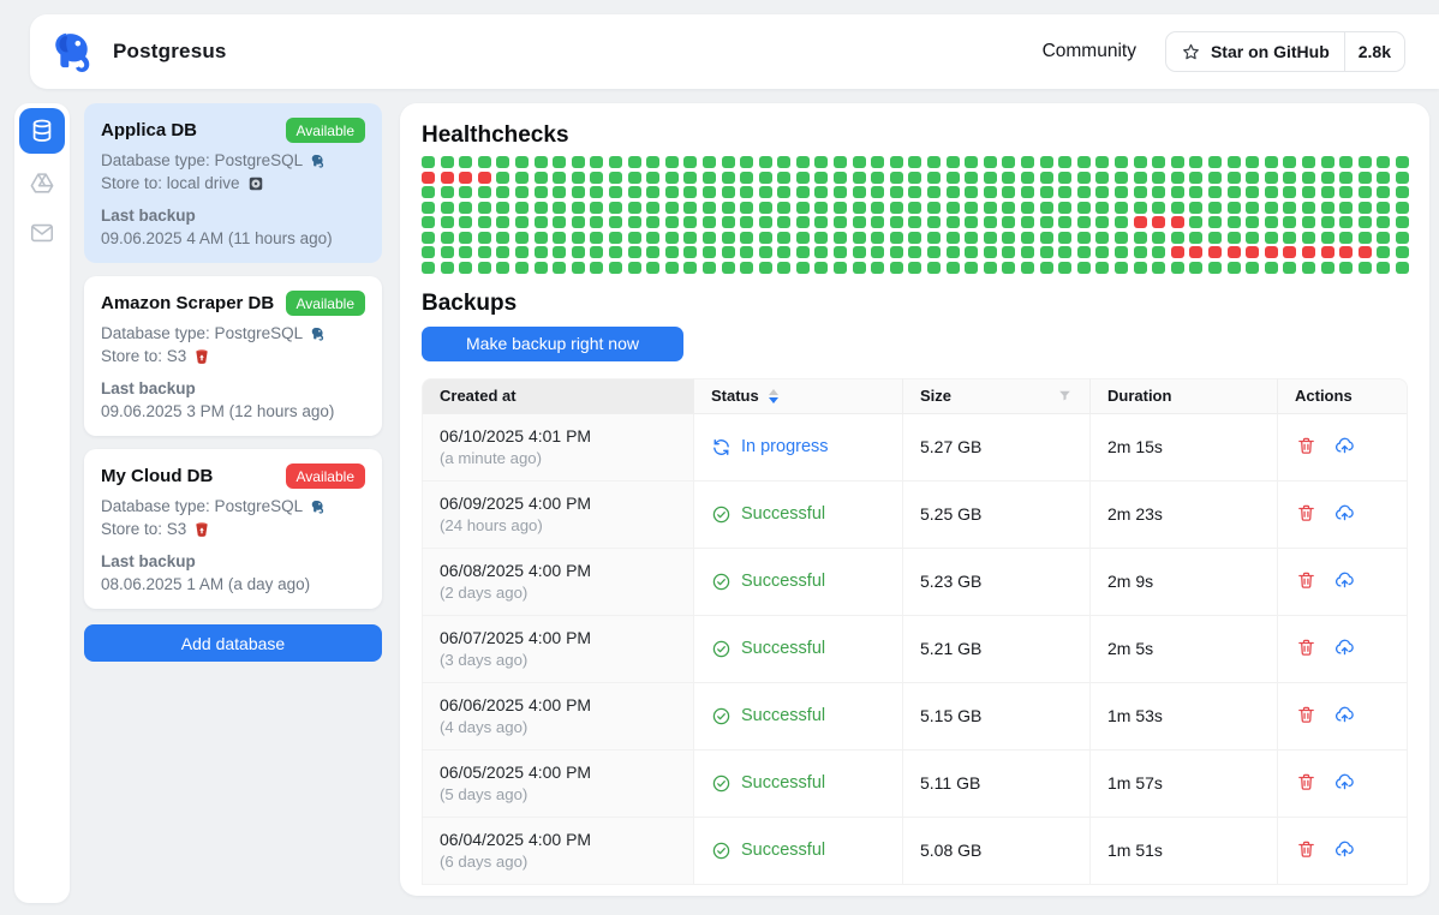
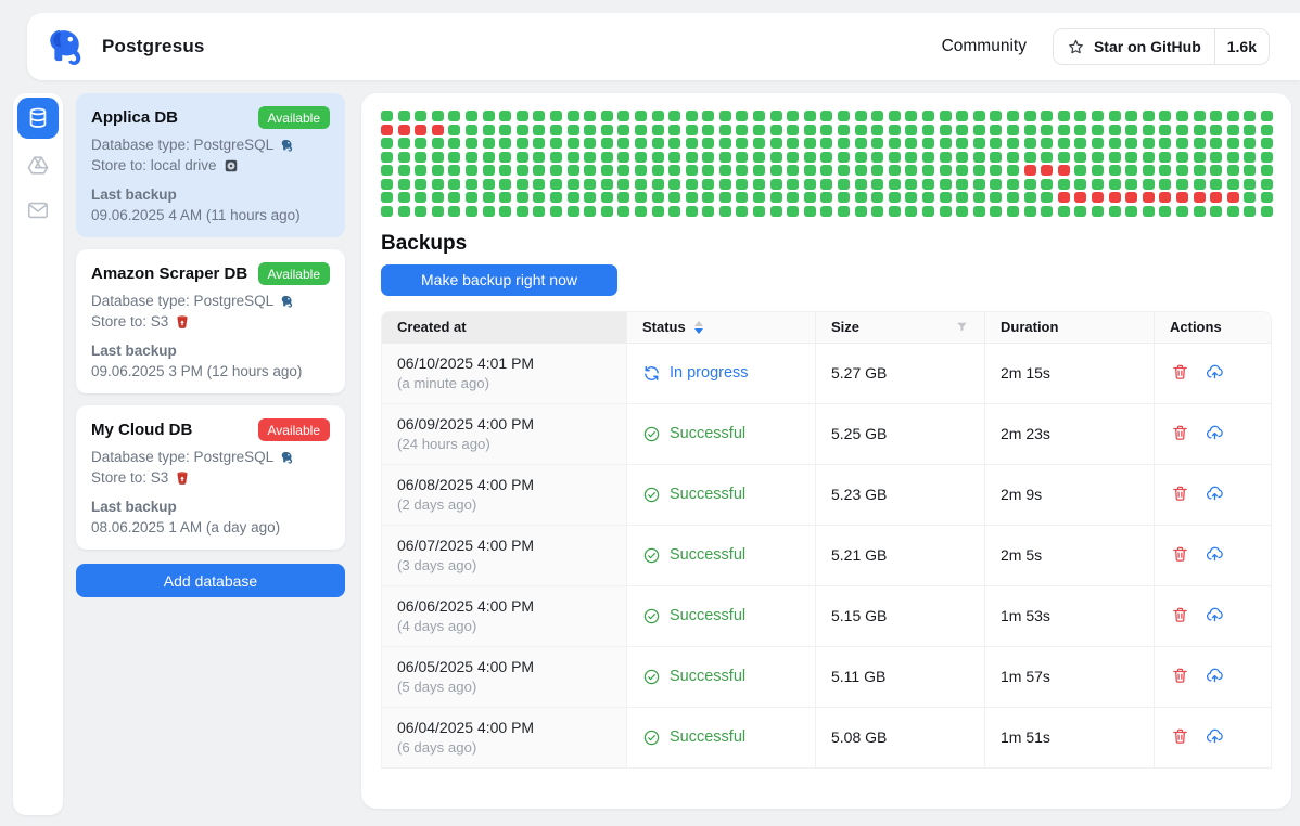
  Postgresus
  Community
  Star on GitHub
- 2.8k
+ 1.6k
  Applica DB
  Available
  Database type: PostgreSQL
  Store to: local drive
  Last backup
  09.06.2025 4 AM (11 hours ago)
  Amazon Scraper DB
  Available
  Database type: PostgreSQL
  Store to: S3
  Last backup
  09.06.2025 3 PM (12 hours ago)
  My Cloud DB
  Available
  Database type: PostgreSQL
  Store to: S3
  Last backup
  08.06.2025 1 AM (a day ago)
  Add database
- Healthchecks
  Backups
  Make backup right now
  Created at	Status	Size	Duration	Actions
  06/10/2025 4:01 PM(a minute ago)	In progress	5.27 GB	2m 15s
  06/09/2025 4:00 PM(24 hours ago)	Successful	5.25 GB	2m 23s
  06/08/2025 4:00 PM(2 days ago)	Successful	5.23 GB	2m 9s
  06/07/2025 4:00 PM(3 days ago)	Successful	5.21 GB	2m 5s
  06/06/2025 4:00 PM(4 days ago)	Successful	5.15 GB	1m 53s
  06/05/2025 4:00 PM(5 days ago)	Successful	5.11 GB	1m 57s
  06/04/2025 4:00 PM(6 days ago)	Successful	5.08 GB	1m 51s
